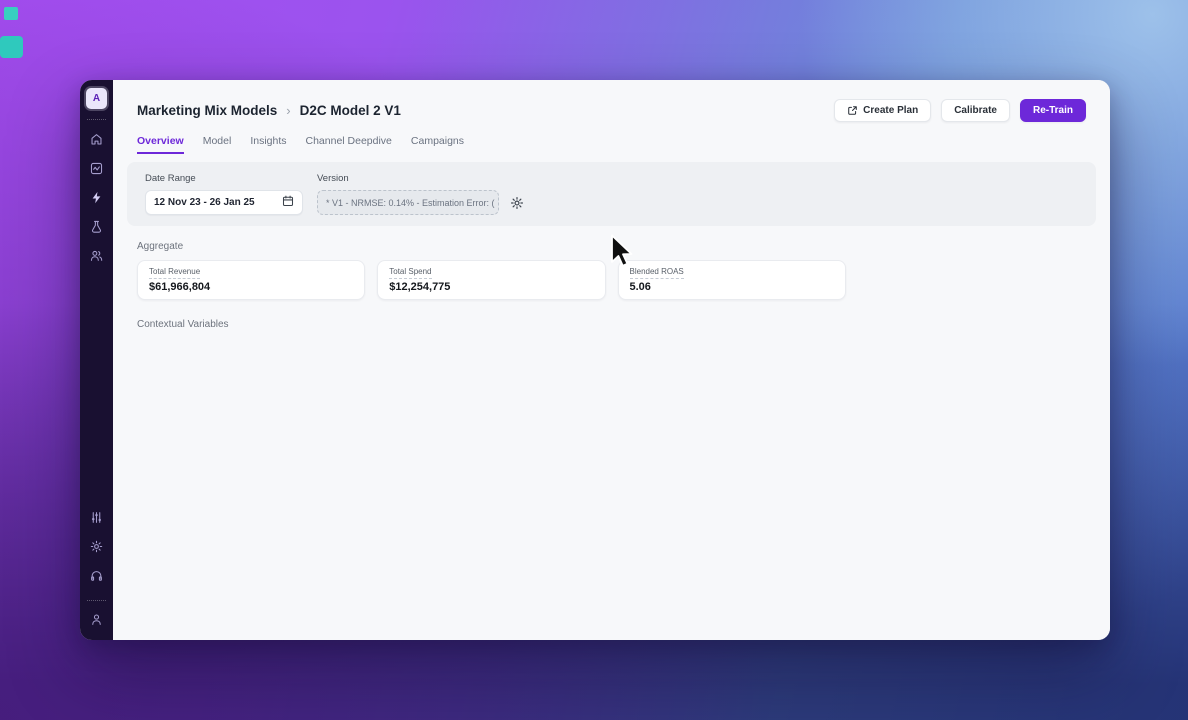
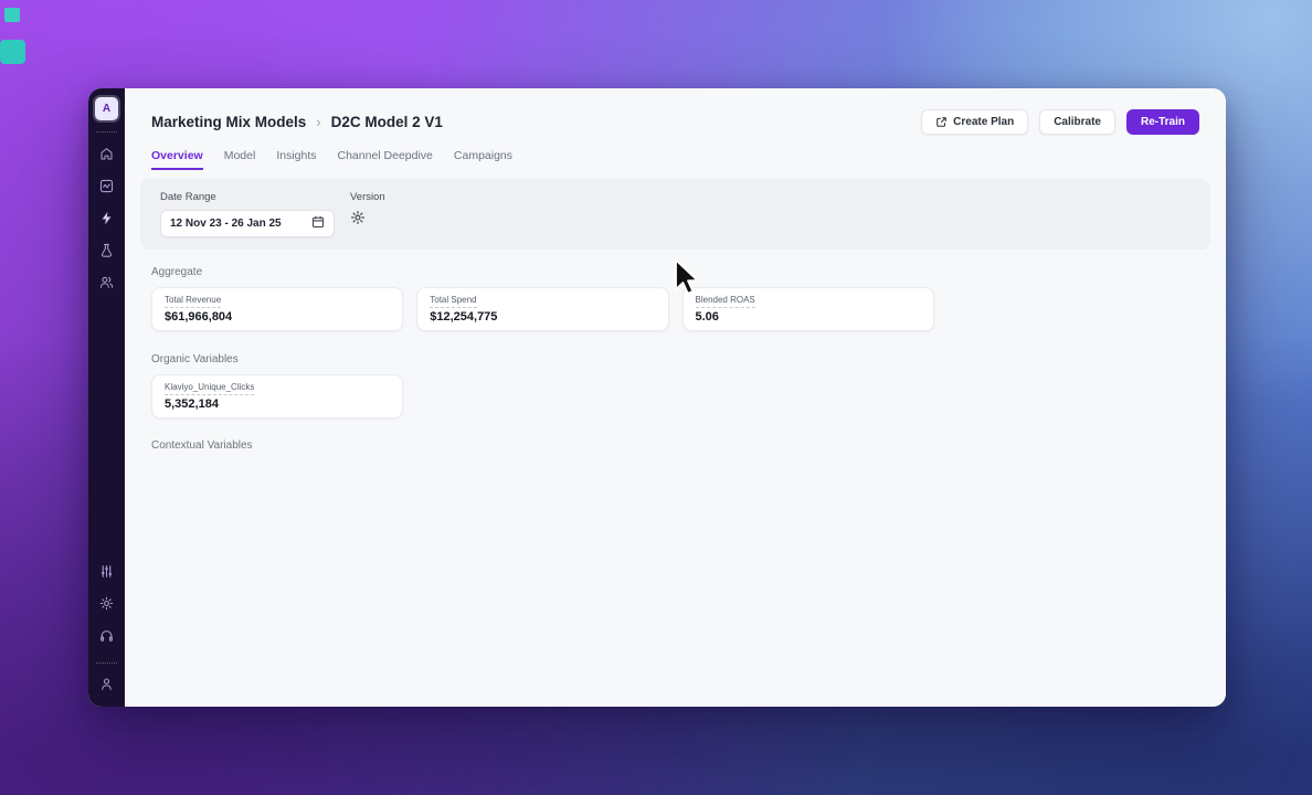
  A
  Marketing Mix Models
  ›
  D2C Model 2 V1
  Create Plan
  Calibrate
  Re-Train
  Overview
  Model
  Insights
  Channel Deepdive
  Campaigns
  Date Range
  12 Nov 23 - 26 Jan 25
  Version
- * V1 - NRMSE: 0.14% - Estimation Error: (
  Aggregate
  Total Revenue
  $61,966,804
  Total Spend
  $12,254,775
  Blended ROAS
  5.06
+ Organic Variables
+ Klaviyo_Unique_Clicks
+ 5,352,184
  Contextual Variables
